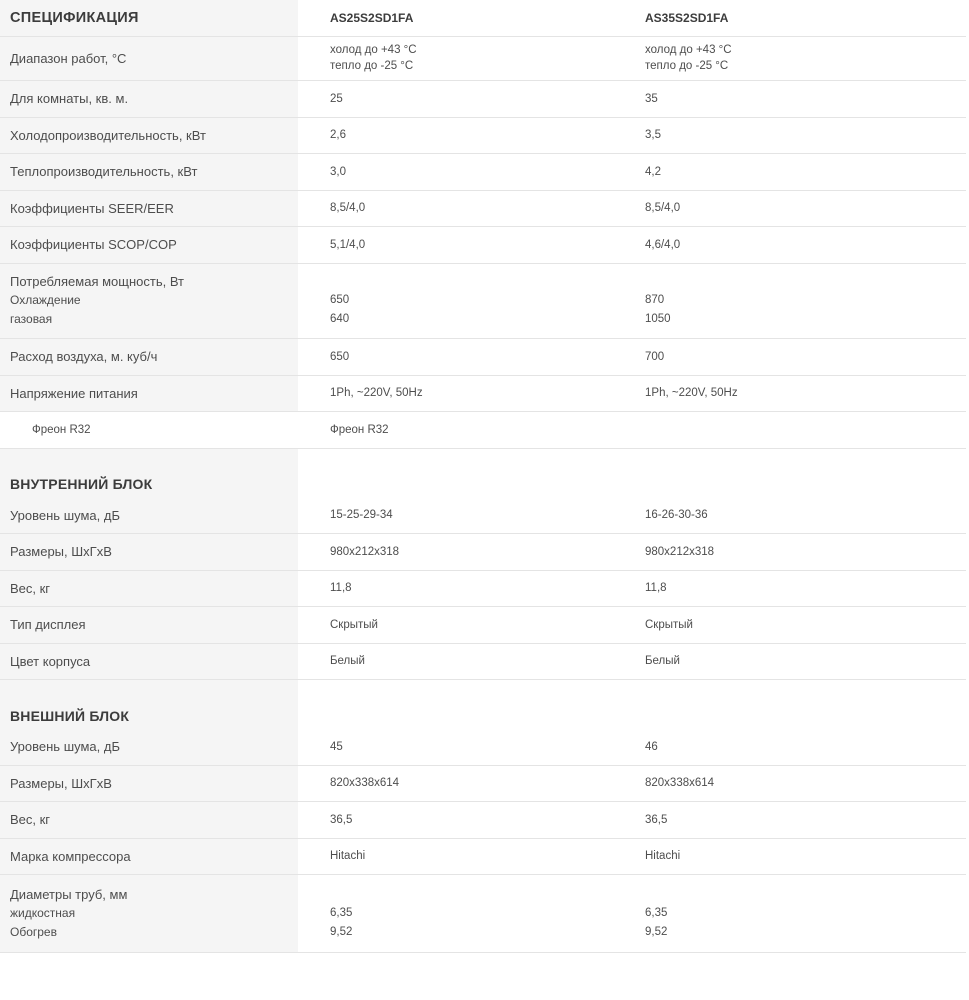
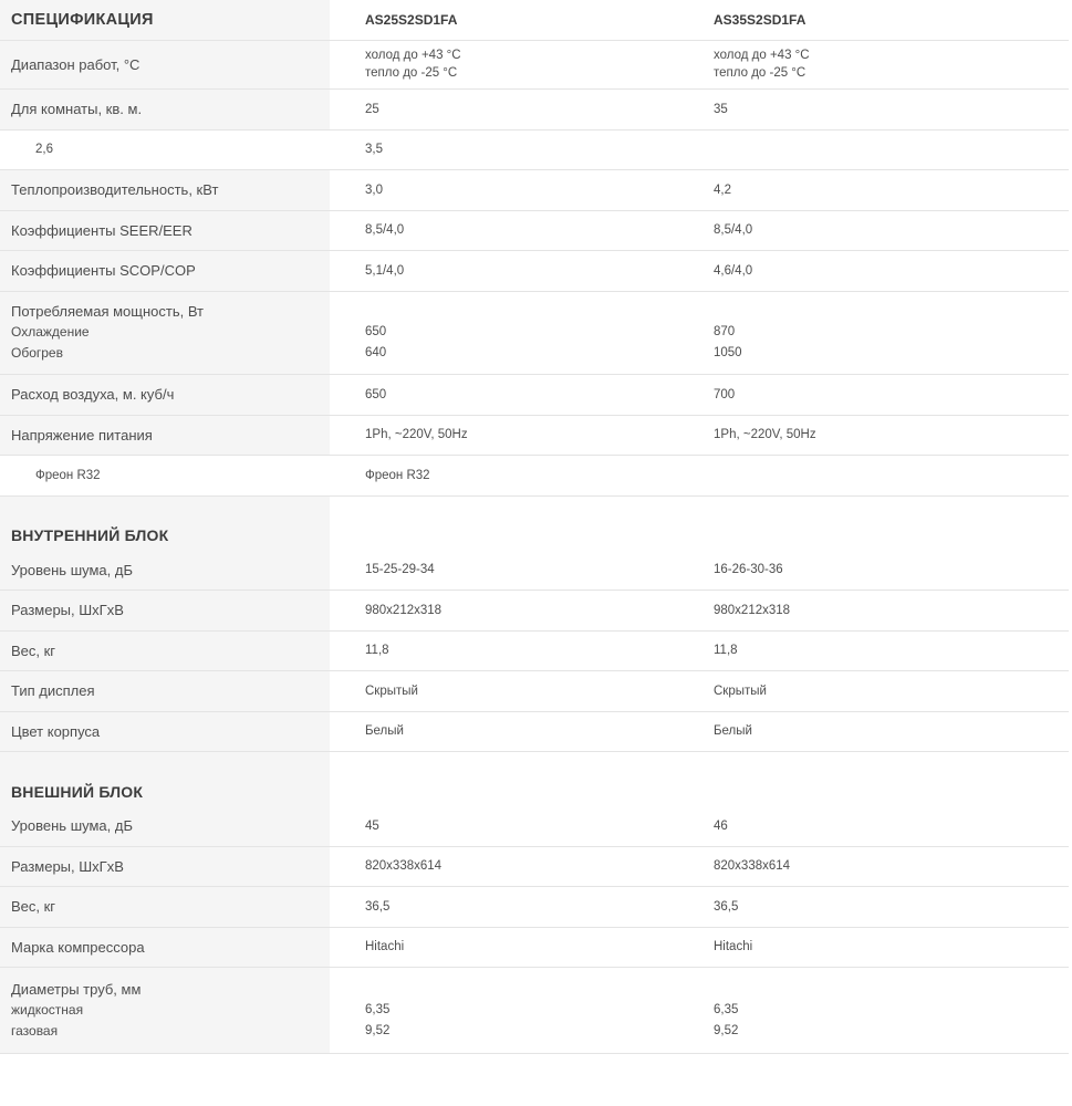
  СПЕЦИФИКАЦИЯ
  AS25S2SD1FA
  AS35S2SD1FA
  Диапазон работ, °С
  холод до +43 °С
  тепло до -25 °С
  холод до +43 °С
  тепло до -25 °С
  Для комнаты, кв. м.
  25
  35
- Холодопроизводительность, кВт
  2,6
  3,5
  Теплопроизводительность, кВт
  3,0
  4,2
  Коэффициенты SEER/EER
  8,5/4,0
  8,5/4,0
  Коэффициенты SCOP/COP
  5,1/4,0
  4,6/4,0
  Потребляемая мощность, Вт
  Охлаждение
- газовая
+ Обогрев
  650
  640
  870
  1050
  Расход воздуха, м. куб/ч
  650
  700
  Напряжение питания
  1Ph, ~220V, 50Hz
  1Ph, ~220V, 50Hz
  Фреон R32
  Фреон R32
  ВНУТРЕННИЙ БЛОК
  Уровень шума, дБ
  15-25-29-34
  16-26-30-36
  Размеры, ШхГхВ
  980x212x318
  980x212x318
  Вес, кг
  11,8
  11,8
  Тип дисплея
  Скрытый
  Скрытый
  Цвет корпуса
  Белый
  Белый
  ВНЕШНИЙ БЛОК
  Уровень шума, дБ
  45
  46
  Размеры, ШхГхВ
  820x338x614
  820x338x614
  Вес, кг
  36,5
  36,5
  Марка компрессора
  Hitachi
  Hitachi
  Диаметры труб, мм
  жидкостная
- Обогрев
+ газовая
  6,35
  9,52
  6,35
  9,52
